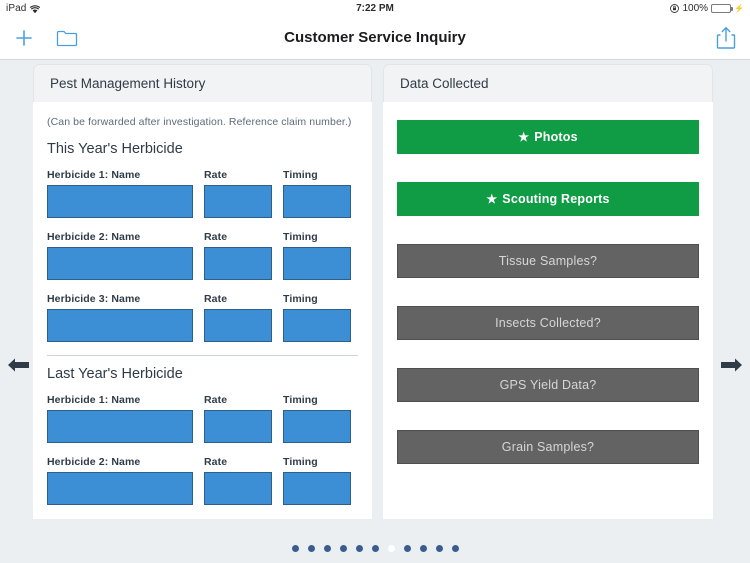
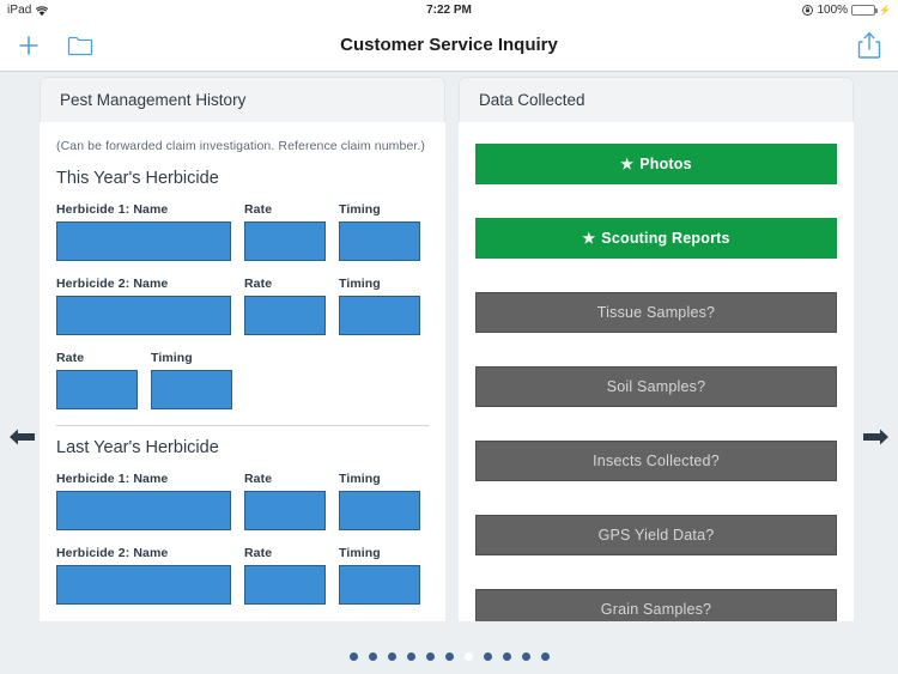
  iPad
  7:22 PM
  100%
  ⚡
  Customer Service Inquiry
  Pest Management History
- (Can be forwarded after investigation. Reference claim number.)
+ (Can be forwarded claim investigation. Reference claim number.)
  This Year's Herbicide
  Herbicide 1: Name
  Rate
  Timing
  Herbicide 2: Name
  Rate
  Timing
- Herbicide 3: Name
  Rate
  Timing
  Last Year's Herbicide
  Herbicide 1: Name
  Rate
  Timing
  Herbicide 2: Name
  Rate
  Timing
  Data Collected
  ★
  Photos
  ★
  Scouting Reports
  Tissue Samples?
+ Soil Samples?
  Insects Collected?
  GPS Yield Data?
  Grain Samples?
